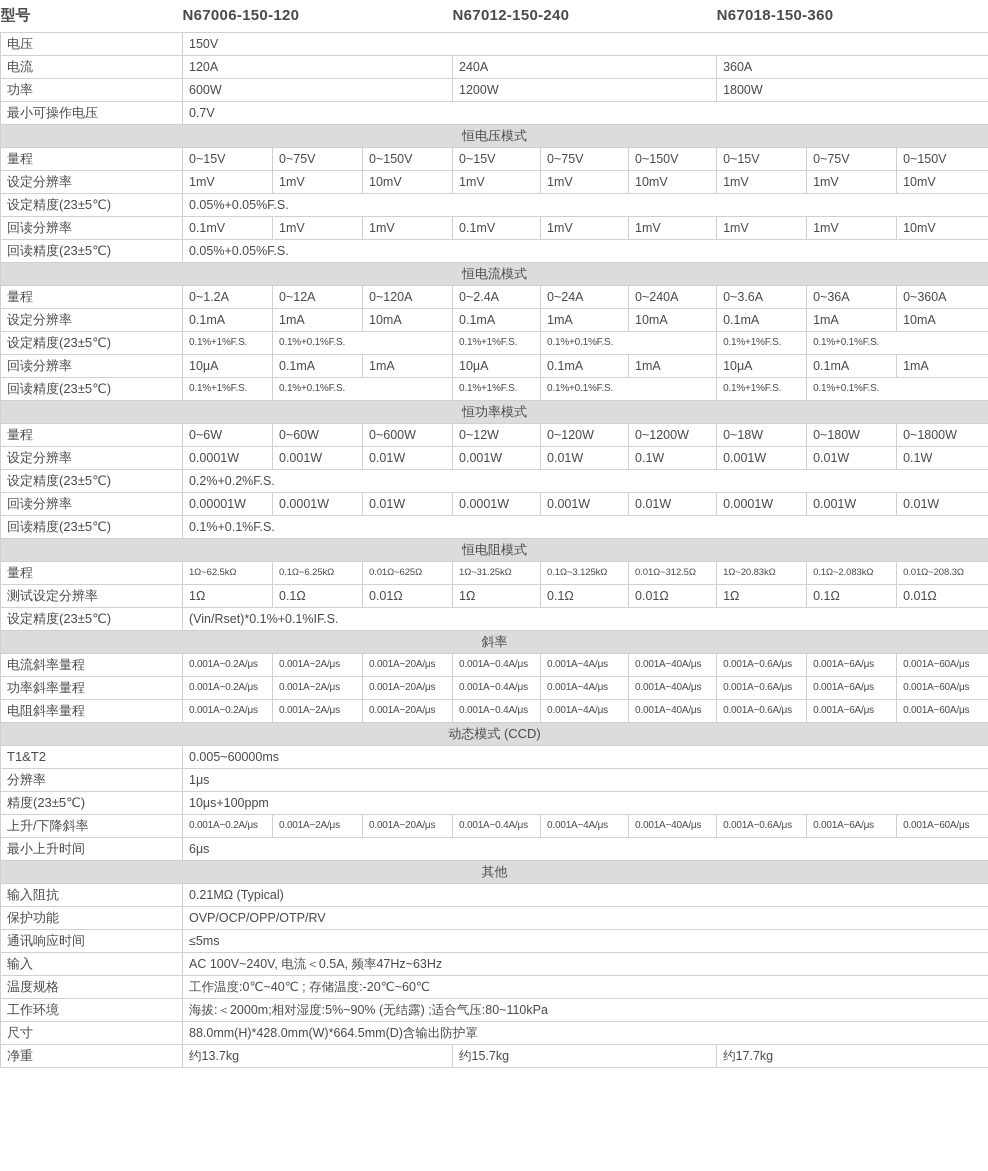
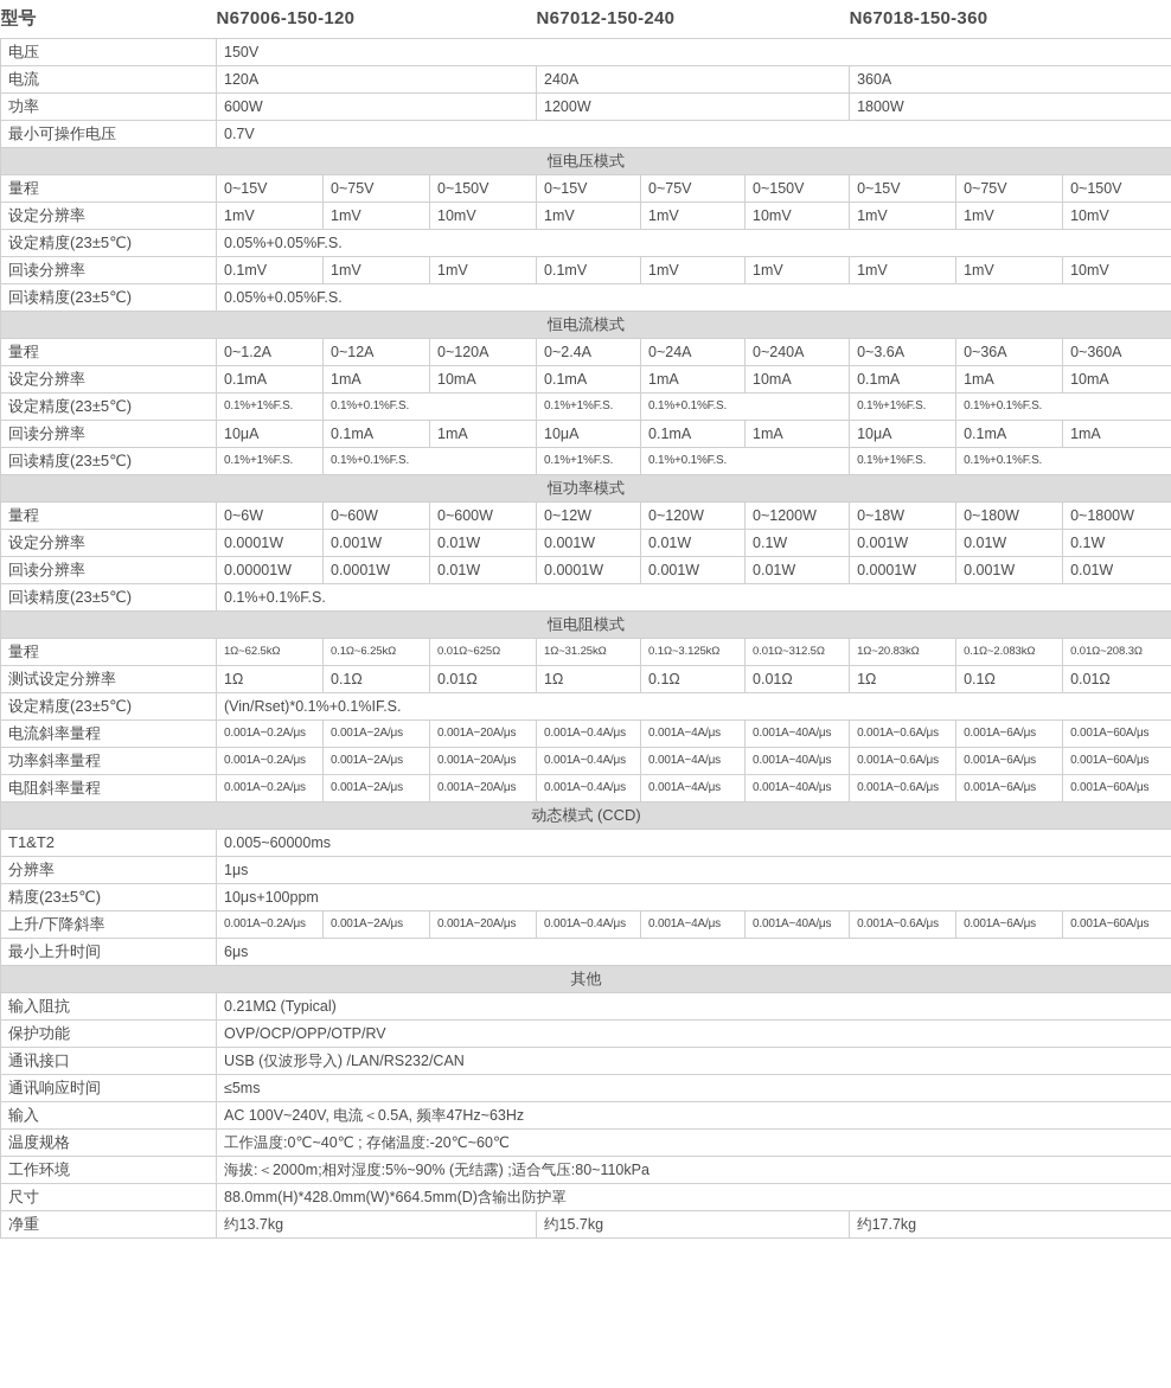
  型号	N67006-150-120	N67012-150-240	N67018-150-360
  电压	150V
  电流	120A	240A	360A
  功率	600W	1200W	1800W
  最小可操作电压	0.7V
  恒电压模式
  量程	0~15V	0~75V	0~150V	0~15V	0~75V	0~150V	0~15V	0~75V	0~150V
  设定分辨率	1mV	1mV	10mV	1mV	1mV	10mV	1mV	1mV	10mV
  设定精度(23±5℃)	0.05%+0.05%F.S.
  回读分辨率	0.1mV	1mV	1mV	0.1mV	1mV	1mV	1mV	1mV	10mV
  回读精度(23±5℃)	0.05%+0.05%F.S.
  恒电流模式
  量程	0~1.2A	0~12A	0~120A	0~2.4A	0~24A	0~240A	0~3.6A	0~36A	0~360A
  设定分辨率	0.1mA	1mA	10mA	0.1mA	1mA	10mA	0.1mA	1mA	10mA
  设定精度(23±5℃)	0.1%+1%F.S.	0.1%+0.1%F.S.	0.1%+1%F.S.	0.1%+0.1%F.S.	0.1%+1%F.S.	0.1%+0.1%F.S.
  回读分辨率	10μA	0.1mA	1mA	10μA	0.1mA	1mA	10μA	0.1mA	1mA
  回读精度(23±5℃)	0.1%+1%F.S.	0.1%+0.1%F.S.	0.1%+1%F.S.	0.1%+0.1%F.S.	0.1%+1%F.S.	0.1%+0.1%F.S.
  恒功率模式
  量程	0~6W	0~60W	0~600W	0~12W	0~120W	0~1200W	0~18W	0~180W	0~1800W
  设定分辨率	0.0001W	0.001W	0.01W	0.001W	0.01W	0.1W	0.001W	0.01W	0.1W
- 设定精度(23±5℃)	0.2%+0.2%F.S.
  回读分辨率	0.00001W	0.0001W	0.01W	0.0001W	0.001W	0.01W	0.0001W	0.001W	0.01W
  回读精度(23±5℃)	0.1%+0.1%F.S.
  恒电阻模式
  量程	1Ω~62.5kΩ	0.1Ω~6.25kΩ	0.01Ω~625Ω	1Ω~31.25kΩ	0.1Ω~3.125kΩ	0.01Ω~312.5Ω	1Ω~20.83kΩ	0.1Ω~2.083kΩ	0.01Ω~208.3Ω
  测试设定分辨率	1Ω	0.1Ω	0.01Ω	1Ω	0.1Ω	0.01Ω	1Ω	0.1Ω	0.01Ω
  设定精度(23±5℃)	(Vin/Rset)*0.1%+0.1%IF.S.
- 斜率
  电流斜率量程	0.001A~0.2A/μs	0.001A~2A/μs	0.001A~20A/μs	0.001A~0.4A/μs	0.001A~4A/μs	0.001A~40A/μs	0.001A~0.6A/μs	0.001A~6A/μs	0.001A~60A/μs
  功率斜率量程	0.001A~0.2A/μs	0.001A~2A/μs	0.001A~20A/μs	0.001A~0.4A/μs	0.001A~4A/μs	0.001A~40A/μs	0.001A~0.6A/μs	0.001A~6A/μs	0.001A~60A/μs
  电阻斜率量程	0.001A~0.2A/μs	0.001A~2A/μs	0.001A~20A/μs	0.001A~0.4A/μs	0.001A~4A/μs	0.001A~40A/μs	0.001A~0.6A/μs	0.001A~6A/μs	0.001A~60A/μs
  动态模式 (CCD)
  T1&T2	0.005~60000ms
  分辨率	1μs
  精度(23±5℃)	10μs+100ppm
  上升/下降斜率	0.001A~0.2A/μs	0.001A~2A/μs	0.001A~20A/μs	0.001A~0.4A/μs	0.001A~4A/μs	0.001A~40A/μs	0.001A~0.6A/μs	0.001A~6A/μs	0.001A~60A/μs
  最小上升时间	6μs
  其他
  输入阻抗	0.21MΩ (Typical)
  保护功能	OVP/OCP/OPP/OTP/RV
+ 通讯接口	USB (仅波形导入) /LAN/RS232/CAN
  通讯响应时间	≤5ms
  输入	AC 100V~240V, 电流＜0.5A, 频率47Hz~63Hz
  温度规格	工作温度:0℃~40℃ ; 存储温度:-20℃~60℃
  工作环境	海拔:＜2000m;相对湿度:5%~90% (无结露) ;适合气压:80~110kPa
  尺寸	88.0mm(H)*428.0mm(W)*664.5mm(D)含输出防护罩
  净重	约13.7kg	约15.7kg	约17.7kg
